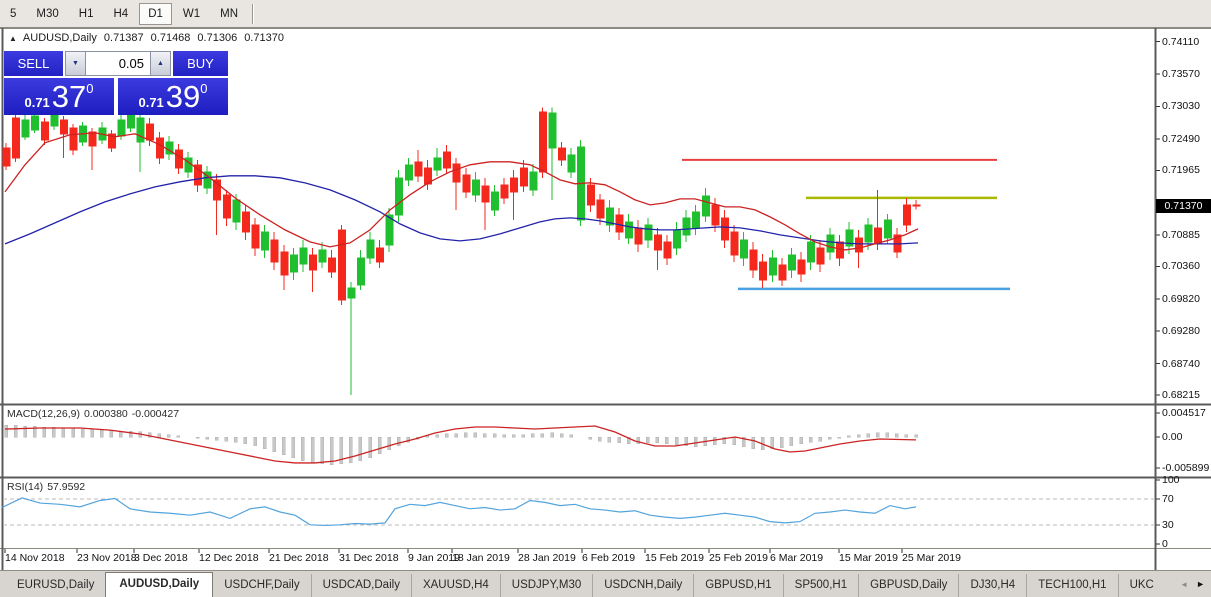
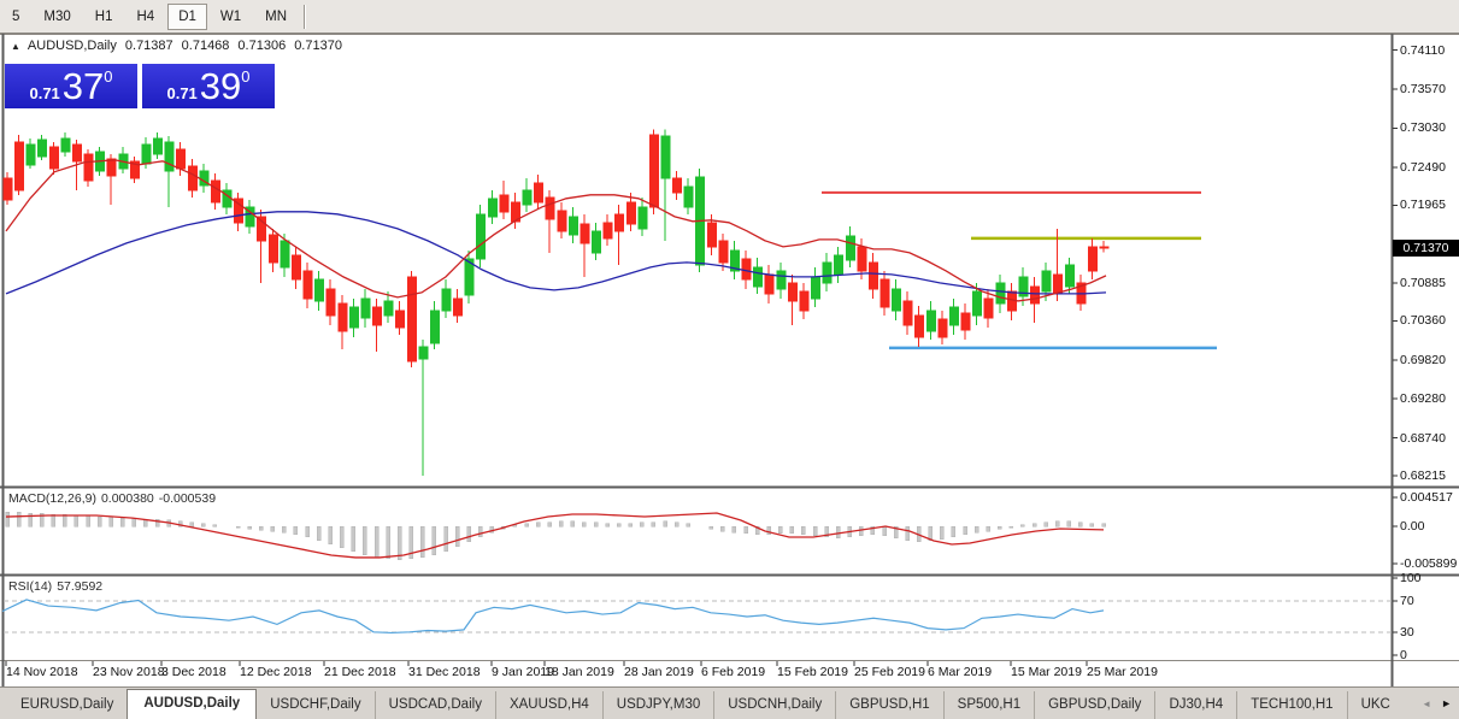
  5
  M30
  H1
  H4
  D1
  W1
  MN
  ▲ AUDUSD,Daily 0.71387 0.71468 0.71306 0.71370
- SELL
- 0.05
- BUY
  0.71
  37
  0
  0.71
  39
  0
- MACD(12,26,9) 0.000380 -0.000427
+ MACD(12,26,9) 0.000380 -0.000539
  RSI(14) 57.9592
  0.71370
  0.74110
  0.73570
  0.73030
  0.72490
  0.71965
  0.70885
  0.70360
  0.69820
  0.69280
  0.68740
  0.68215
  0.004517
  0.00
  -0.005899
  100
  70
  30
  0
  14 Nov 2018
  23 Nov 2018
  3 Dec 2018
  12 Dec 2018
  21 Dec 2018
  31 Dec 2018
  9 Jan 2019
  18 Jan 2019
  28 Jan 2019
  6 Feb 2019
  15 Feb 2019
  25 Feb 2019
  6 Mar 2019
  15 Mar 2019
  25 Mar 2019
  EURUSD,Daily
  AUDUSD,Daily
  USDCHF,Daily
  USDCAD,Daily
  XAUUSD,H4
  USDJPY,M30
  USDCNH,Daily
  GBPUSD,H1
  SP500,H1
  GBPUSD,Daily
  DJ30,H4
  TECH100,H1
  UKC
  ◄
  ►
